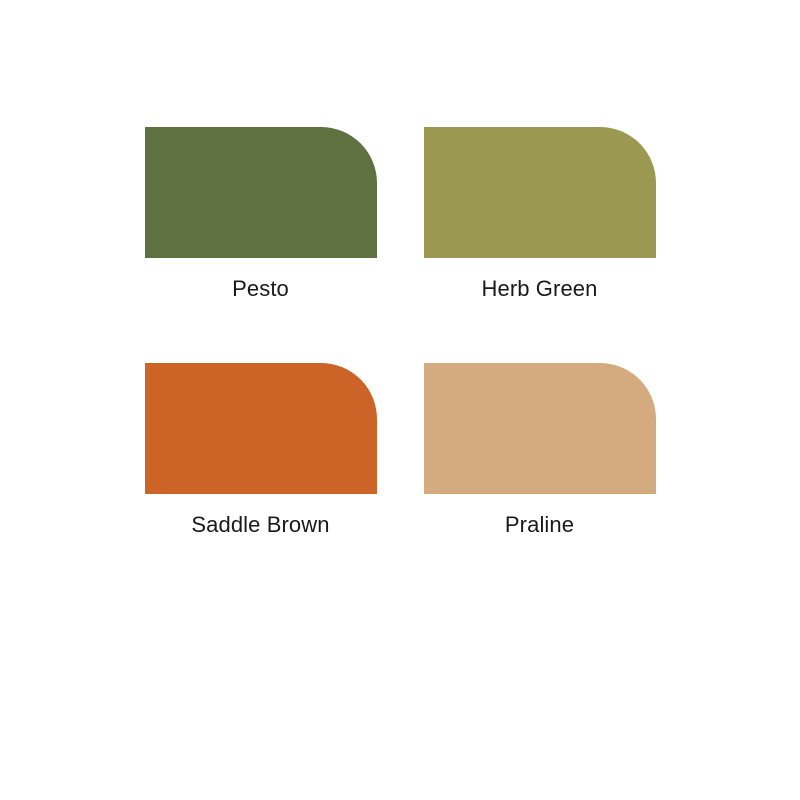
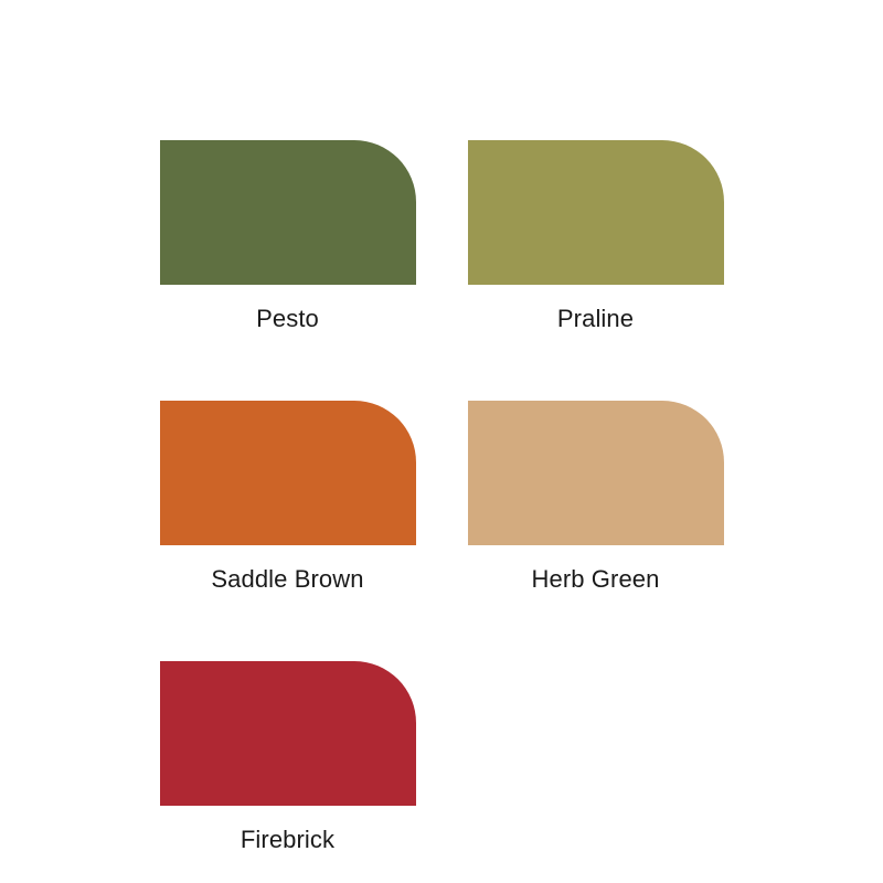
  Pesto
- Herb Green
+ Praline
  Saddle Brown
- Praline
+ Herb Green
+ Firebrick
